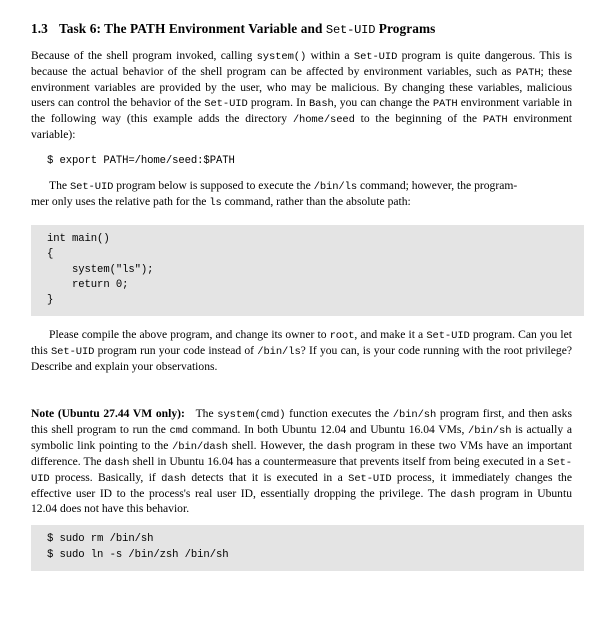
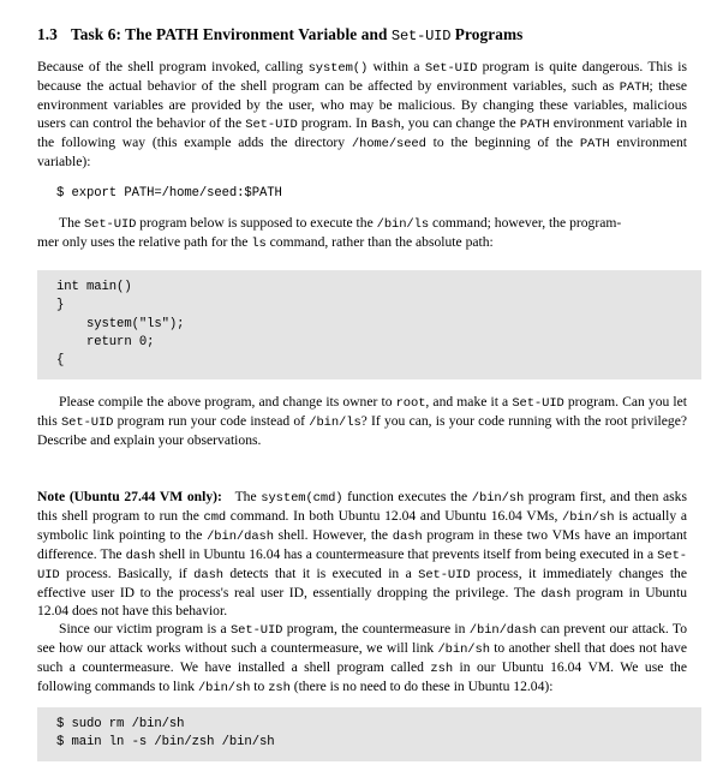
  1.3 Task 6: The PATH Environment Variable and Set-UID Programs
  Because of the shell program invoked, calling system() within a Set-UID program is quite dangerous. This is because the actual behavior of the shell program can be affected by environment variables, such as PATH; these environment variables are provided by the user, who may be malicious. By changing these variables, malicious users can control the behavior of the Set-UID program. In Bash, you can change the PATH environment variable in the following way (this example adds the directory /home/seed to the beginning of the PATH environment variable):
  $ export PATH=/home/seed:$PATH
  The Set-UID program below is supposed to execute the /bin/ls command; however, the program-
  mer only uses the relative path for the ls command, rather than the absolute path:
  int main()
- {
+ }
  system("ls");
  return 0;
- }
+ {
  Please compile the above program, and change its owner to root, and make it a Set-UID program. Can you let this Set-UID program run your code instead of /bin/ls? If you can, is your code running with the root privilege? Describe and explain your observations.
  Note (Ubuntu 27.44 VM only): The system(cmd) function executes the /bin/sh program first, and then asks this shell program to run the cmd command. In both Ubuntu 12.04 and Ubuntu 16.04 VMs, /bin/sh is actually a symbolic link pointing to the /bin/dash shell. However, the dash program in these two VMs have an important difference. The dash shell in Ubuntu 16.04 has a countermeasure that prevents itself from being executed in a Set-UID process. Basically, if dash detects that it is executed in a Set-UID process, it immediately changes the effective user ID to the process's real user ID, essentially dropping the privilege. The dash program in Ubuntu 12.04 does not have this behavior.
+ Since our victim program is a Set-UID program, the countermeasure in /bin/dash can prevent our attack. To see how our attack works without such a countermeasure, we will link /bin/sh to another shell that does not have such a countermeasure. We have installed a shell program called zsh in our Ubuntu 16.04 VM. We use the following commands to link /bin/sh to zsh (there is no need to do these in Ubuntu 12.04):
  $ sudo rm /bin/sh
- $ sudo ln -s /bin/zsh /bin/sh
+ $ main ln -s /bin/zsh /bin/sh
